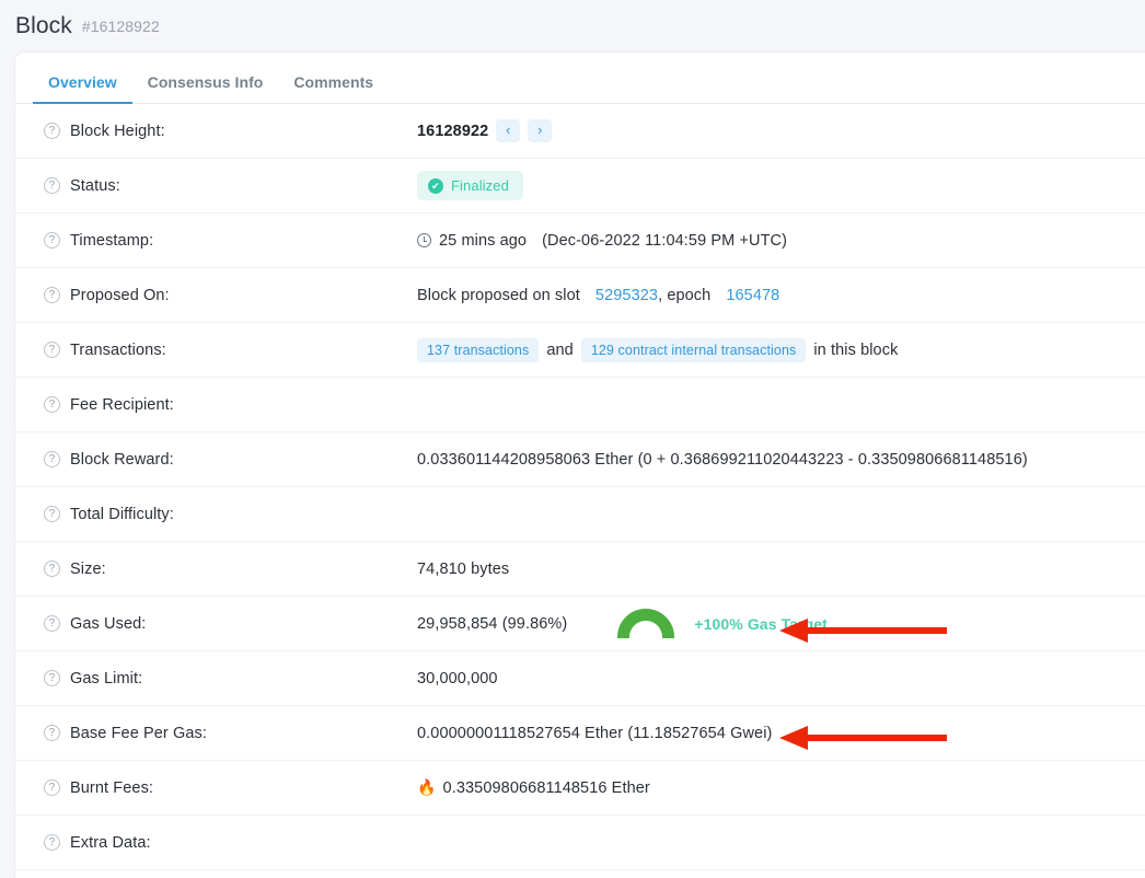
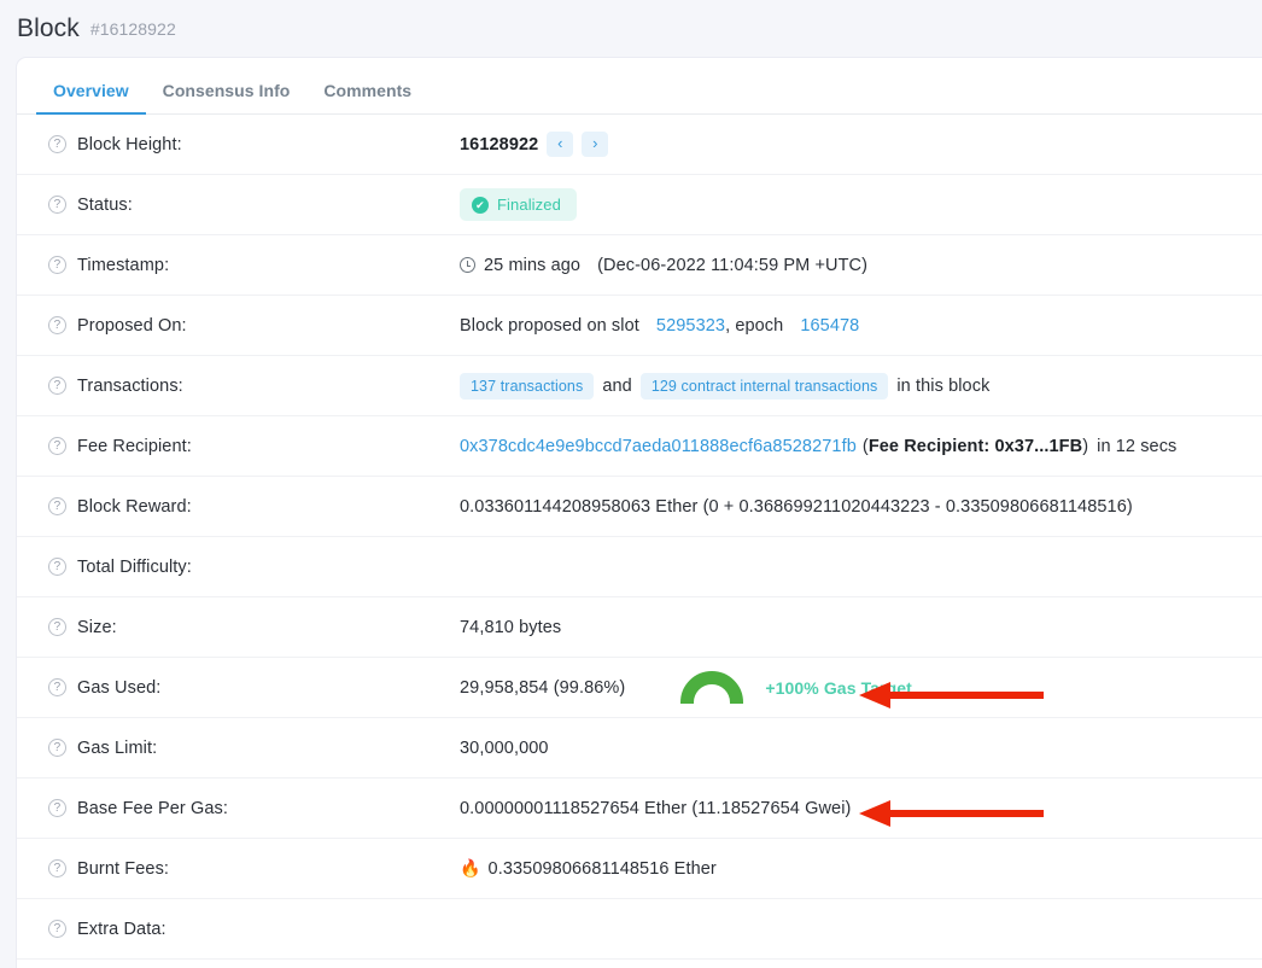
  Block
  #16128922
  Overview
  Consensus Info
  Comments
  ?
  Block Height:
  16128922
  ‹
  ›
  ?
  Status:
  ✔
  Finalized
  ?
  Timestamp:
  25 mins ago
  (Dec-06-2022 11:04:59 PM +UTC)
  ?
  Proposed On:
  Block proposed on slot
  5295323
  , epoch
  165478
  ?
  Transactions:
  137 transactions
  and
  129 contract internal transactions
  in this block
  ?
  Fee Recipient:
+ 0x378cdc4e9e9bccd7aeda011888ecf6a8528271fb
+ (
+ Fee Recipient: 0x37...1FB
+ )
+ in 12 secs
  ?
  Block Reward:
  0.033601144208958063 Ether (0 + 0.368699211020443223 - 0.33509806681148516)
  ?
  Total Difficulty:
  ?
  Size:
  74,810 bytes
  ?
  Gas Used:
  29,958,854 (99.86%)
  +100% Gas Target
  ?
  Gas Limit:
  30,000,000
  ?
  Base Fee Per Gas:
  0.00000001118527654 Ether (11.18527654 Gwei)
  ?
  Burnt Fees:
  🔥
  0.33509806681148516 Ether
  ?
  Extra Data:
